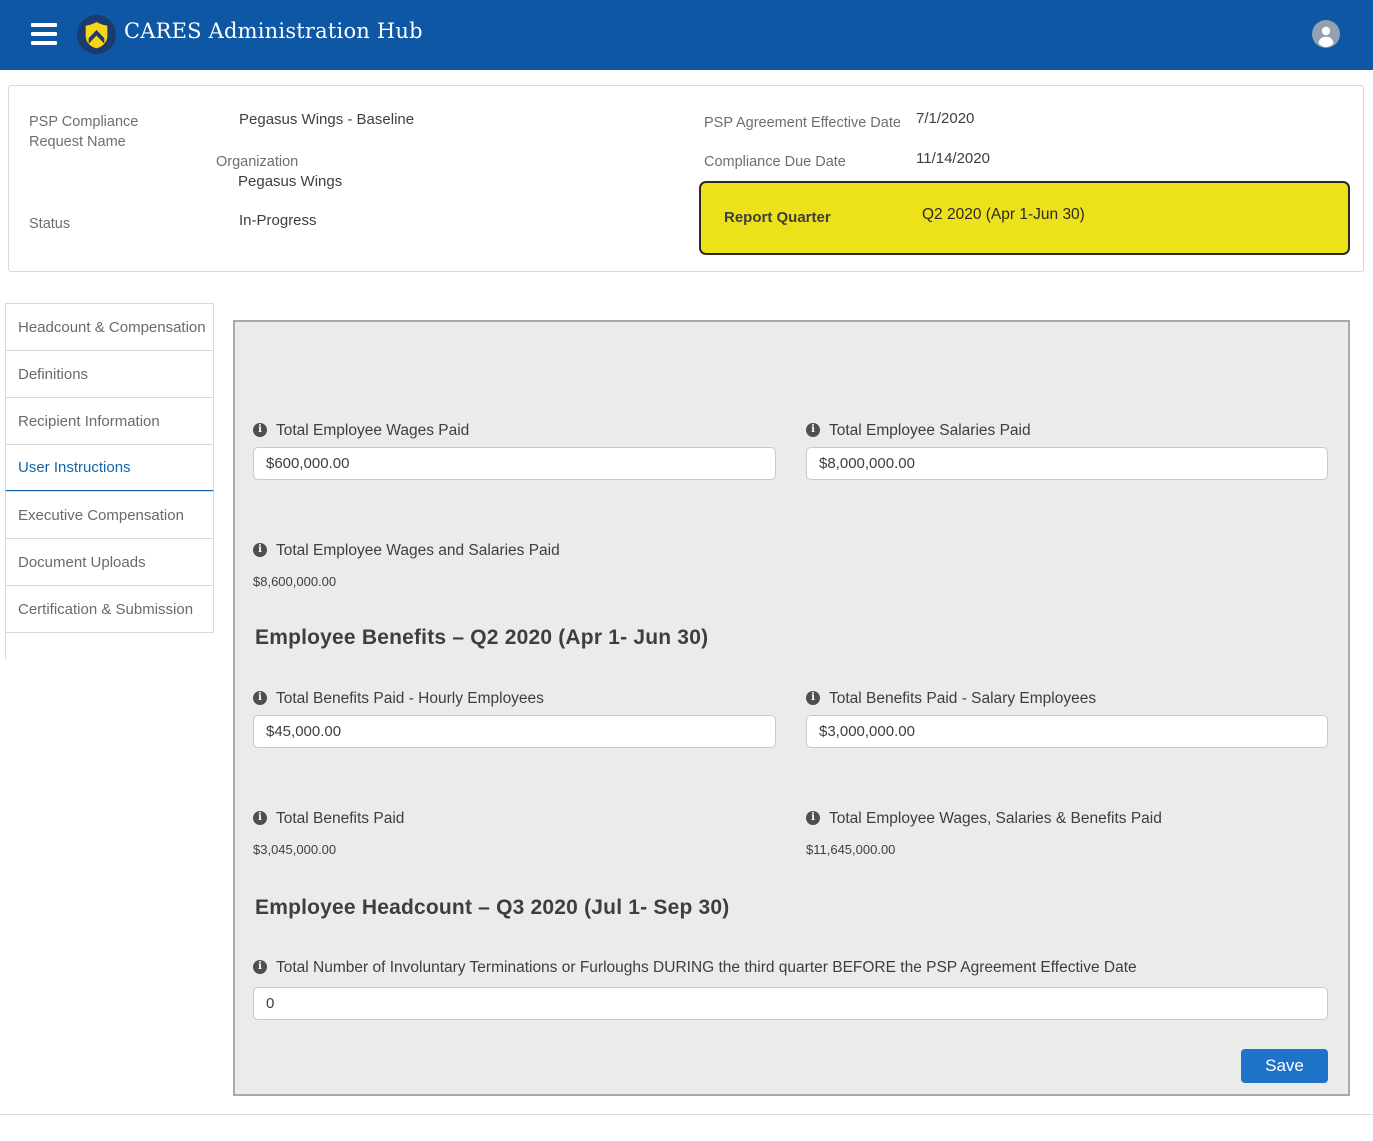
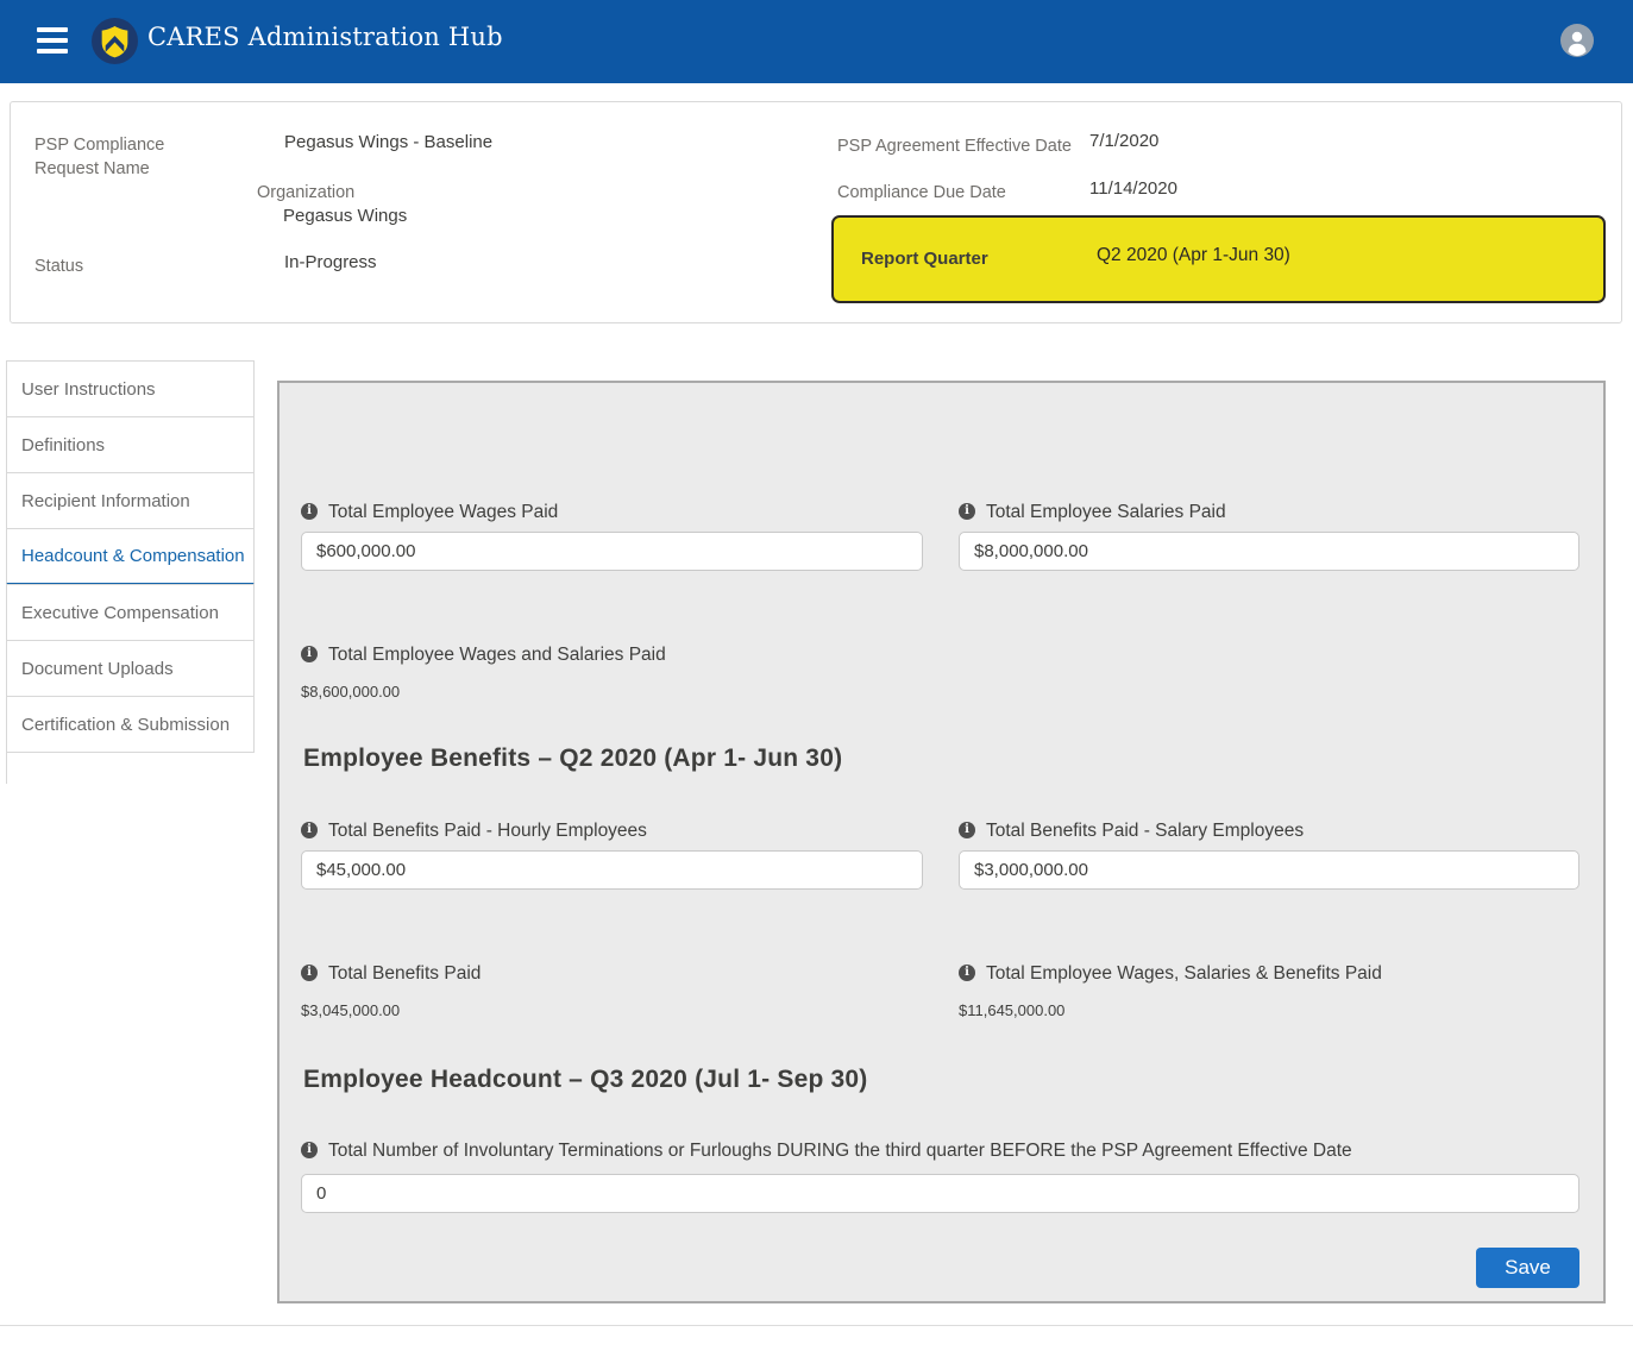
  CARES Administration Hub
  PSP Compliance Request Name
  Pegasus Wings - Baseline
  Organization
  Pegasus Wings
  Status
  In-Progress
  PSP Agreement Effective Date
  7/1/2020
  Compliance Due Date
  11/14/2020
  Report Quarter
  Q2 2020 (Apr 1-Jun 30)
- Headcount & Compensation
+ User Instructions
  Definitions
  Recipient Information
- User Instructions
+ Headcount & Compensation
  Executive Compensation
  Document Uploads
  Certification & Submission
  i
  Total Employee Wages Paid
  $600,000.00
  i
  Total Employee Salaries Paid
  $8,000,000.00
  i
  Total Employee Wages and Salaries Paid
  $8,600,000.00
  Employee Benefits – Q2 2020 (Apr 1- Jun 30)
  i
  Total Benefits Paid - Hourly Employees
  $45,000.00
  i
  Total Benefits Paid - Salary Employees
  $3,000,000.00
  i
  Total Benefits Paid
  $3,045,000.00
  i
  Total Employee Wages, Salaries & Benefits Paid
  $11,645,000.00
  Employee Headcount – Q3 2020 (Jul 1- Sep 30)
  i
  Total Number of Involuntary Terminations or Furloughs DURING the third quarter BEFORE the PSP Agreement Effective Date
  0
  Save
